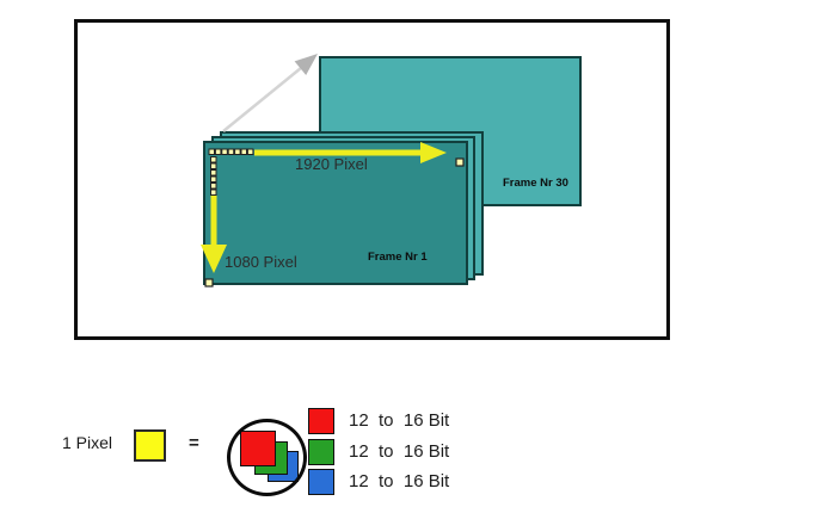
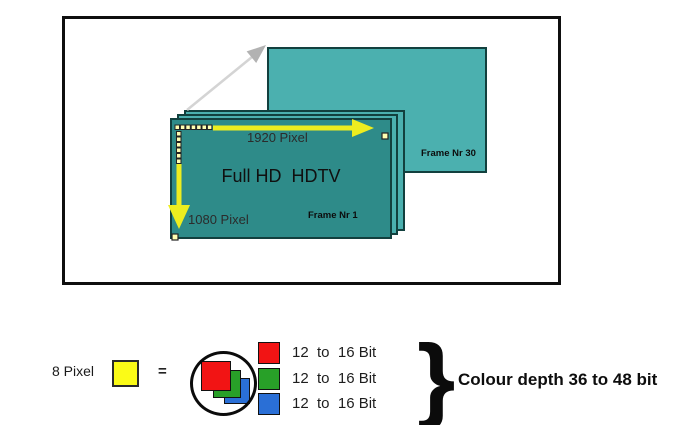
  1920 Pixel
+ Full HD HDTV
  1080 Pixel
  Frame Nr 1
  Frame Nr 30
- 1 Pixel
+ 8 Pixel
  =
  12 to 16 Bit
  12 to 16 Bit
  12 to 16 Bit
+ }
+ Colour depth 36 to 48 bit
